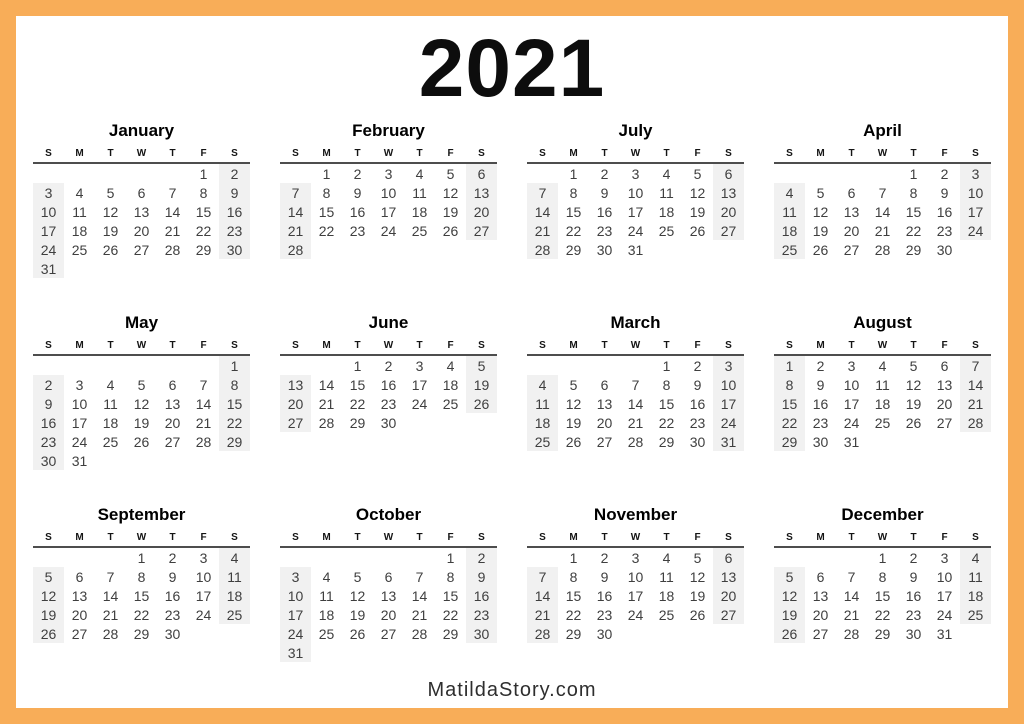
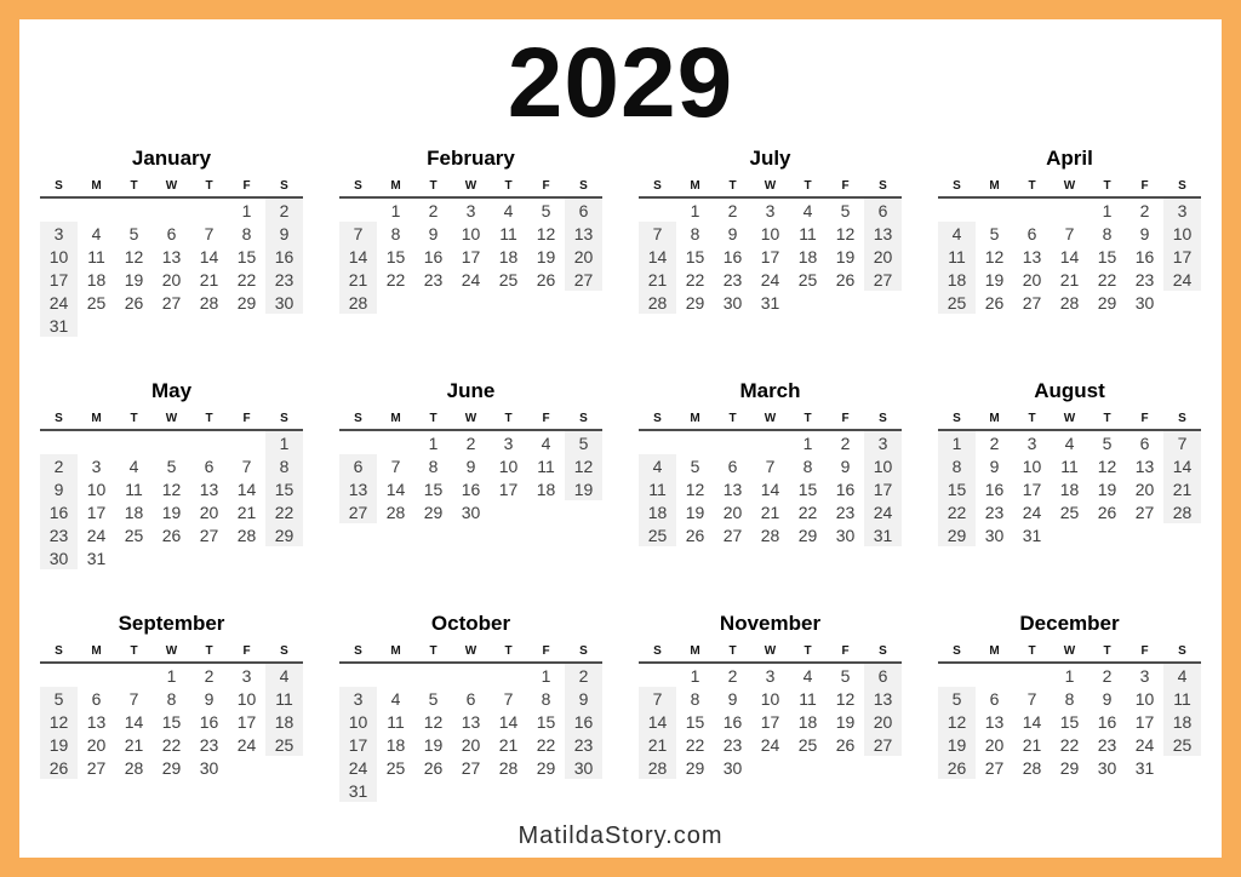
- 2021
+ 2029
  January
  S	M	T	W	T	F	S
  					1	2
  3	4	5	6	7	8	9
  10	11	12	13	14	15	16
  17	18	19	20	21	22	23
  24	25	26	27	28	29	30
  31
  February
  S	M	T	W	T	F	S
  	1	2	3	4	5	6
  7	8	9	10	11	12	13
  14	15	16	17	18	19	20
  21	22	23	24	25	26	27
  28
  July
  S	M	T	W	T	F	S
  	1	2	3	4	5	6
  7	8	9	10	11	12	13
  14	15	16	17	18	19	20
  21	22	23	24	25	26	27
  28	29	30	31
  April
  S	M	T	W	T	F	S
  				1	2	3
  4	5	6	7	8	9	10
  11	12	13	14	15	16	17
  18	19	20	21	22	23	24
  25	26	27	28	29	30
  May
  S	M	T	W	T	F	S
  						1
  2	3	4	5	6	7	8
  9	10	11	12	13	14	15
  16	17	18	19	20	21	22
  23	24	25	26	27	28	29
  30	31
  June
  S	M	T	W	T	F	S
  		1	2	3	4	5
+ 6	7	8	9	10	11	12
  13	14	15	16	17	18	19
- 20	21	22	23	24	25	26
  27	28	29	30
  March
  S	M	T	W	T	F	S
  				1	2	3
  4	5	6	7	8	9	10
  11	12	13	14	15	16	17
  18	19	20	21	22	23	24
  25	26	27	28	29	30	31
  August
  S	M	T	W	T	F	S
  1	2	3	4	5	6	7
  8	9	10	11	12	13	14
  15	16	17	18	19	20	21
  22	23	24	25	26	27	28
  29	30	31
  September
  S	M	T	W	T	F	S
  			1	2	3	4
  5	6	7	8	9	10	11
  12	13	14	15	16	17	18
  19	20	21	22	23	24	25
  26	27	28	29	30
  October
  S	M	T	W	T	F	S
  					1	2
  3	4	5	6	7	8	9
  10	11	12	13	14	15	16
  17	18	19	20	21	22	23
  24	25	26	27	28	29	30
  31
  November
  S	M	T	W	T	F	S
  	1	2	3	4	5	6
  7	8	9	10	11	12	13
  14	15	16	17	18	19	20
  21	22	23	24	25	26	27
  28	29	30
  December
  S	M	T	W	T	F	S
  			1	2	3	4
  5	6	7	8	9	10	11
  12	13	14	15	16	17	18
  19	20	21	22	23	24	25
  26	27	28	29	30	31
  MatildaStory.com
